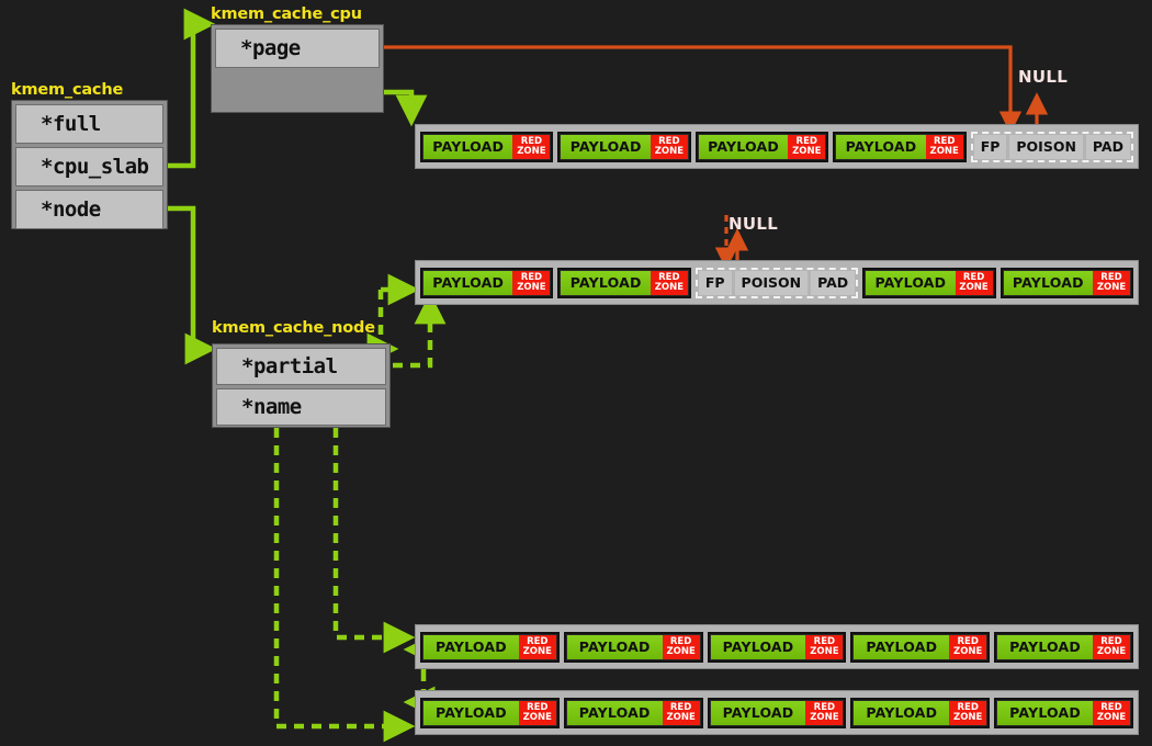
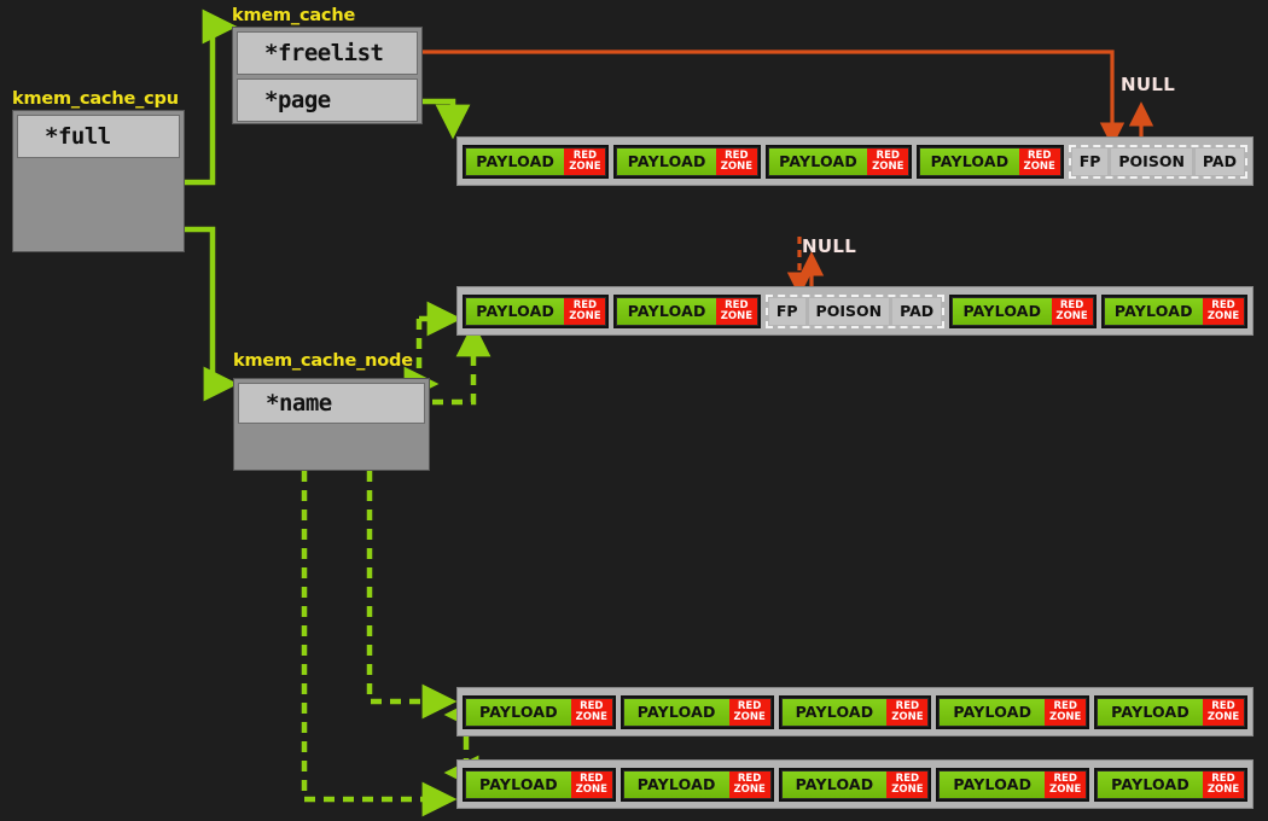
- kmem_cache
+ kmem_cache_cpu
  *full
- *cpu_slab
- *node
- kmem_cache_cpu
+ kmem_cache
+ *freelist
  *page
  kmem_cache_node
- *partial
  *name
  PAYLOAD
  RED
  ZONE
  PAYLOAD
  RED
  ZONE
  PAYLOAD
  RED
  ZONE
  PAYLOAD
  RED
  ZONE
  FP
  POISON
  PAD
  PAYLOAD
  RED
  ZONE
  PAYLOAD
  RED
  ZONE
  FP
  POISON
  PAD
  PAYLOAD
  RED
  ZONE
  PAYLOAD
  RED
  ZONE
  PAYLOAD
  RED
  ZONE
  PAYLOAD
  RED
  ZONE
  PAYLOAD
  RED
  ZONE
  PAYLOAD
  RED
  ZONE
  PAYLOAD
  RED
  ZONE
  PAYLOAD
  RED
  ZONE
  PAYLOAD
  RED
  ZONE
  PAYLOAD
  RED
  ZONE
  PAYLOAD
  RED
  ZONE
  PAYLOAD
  RED
  ZONE
  NULL
  NULL
